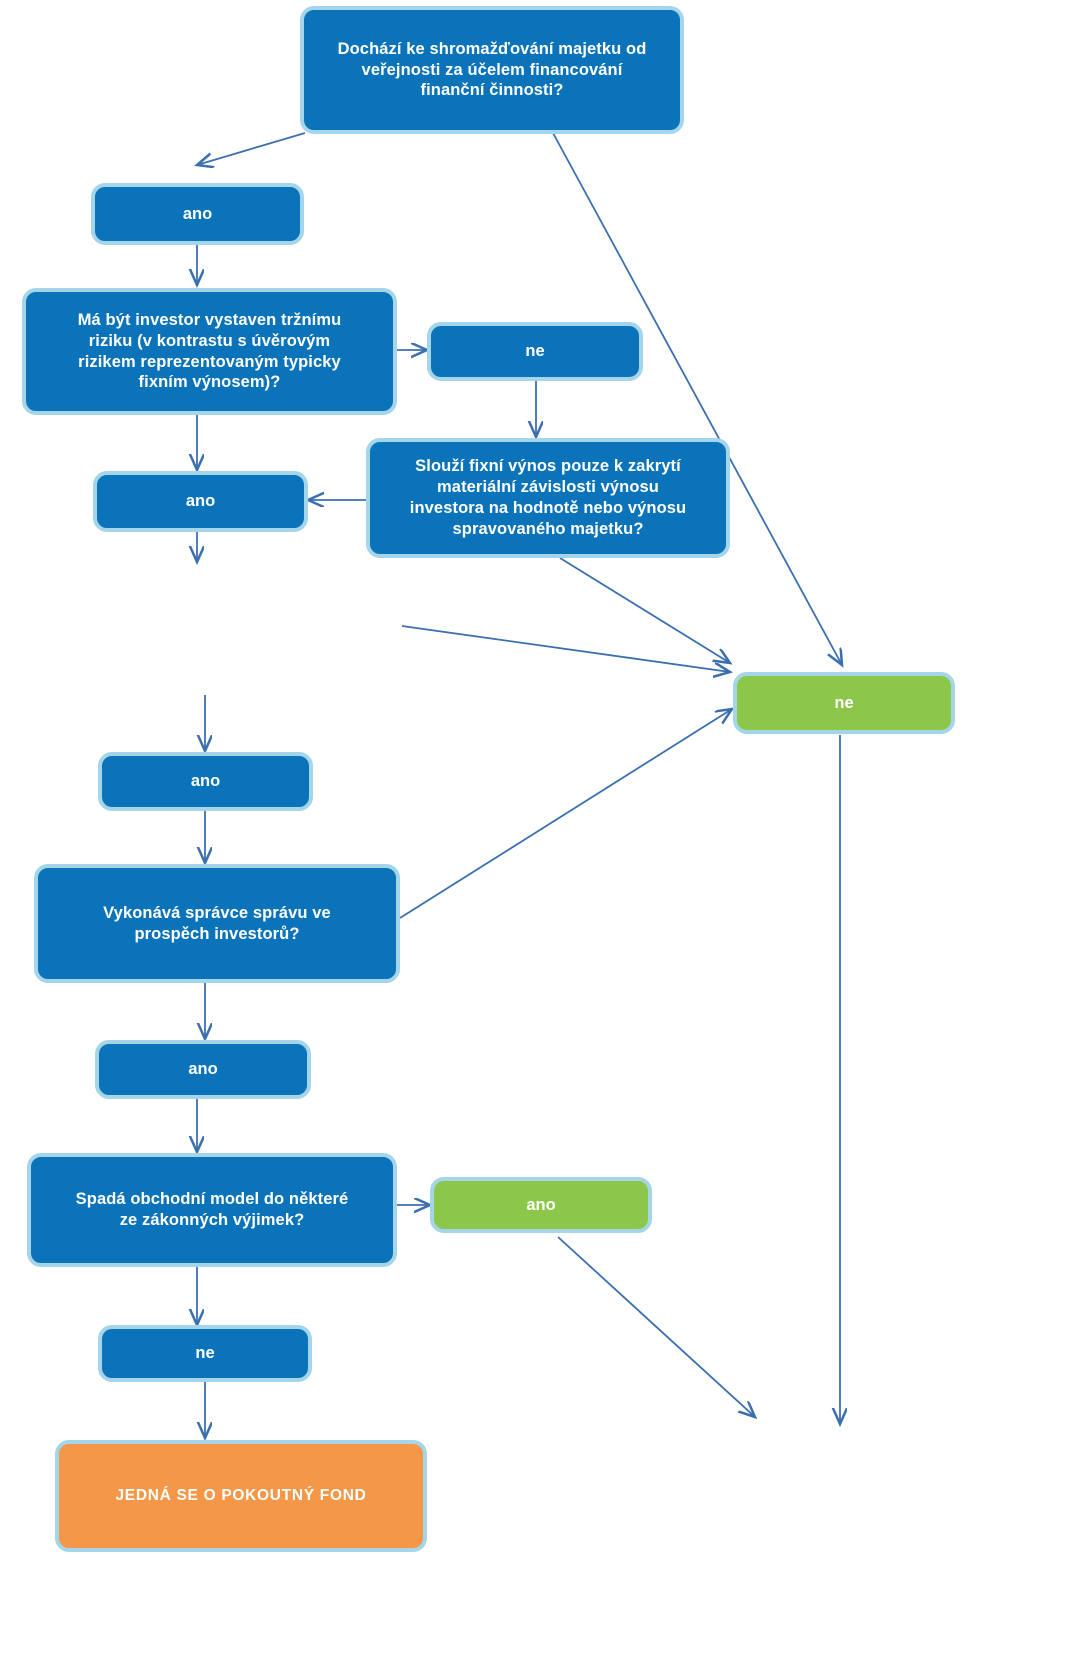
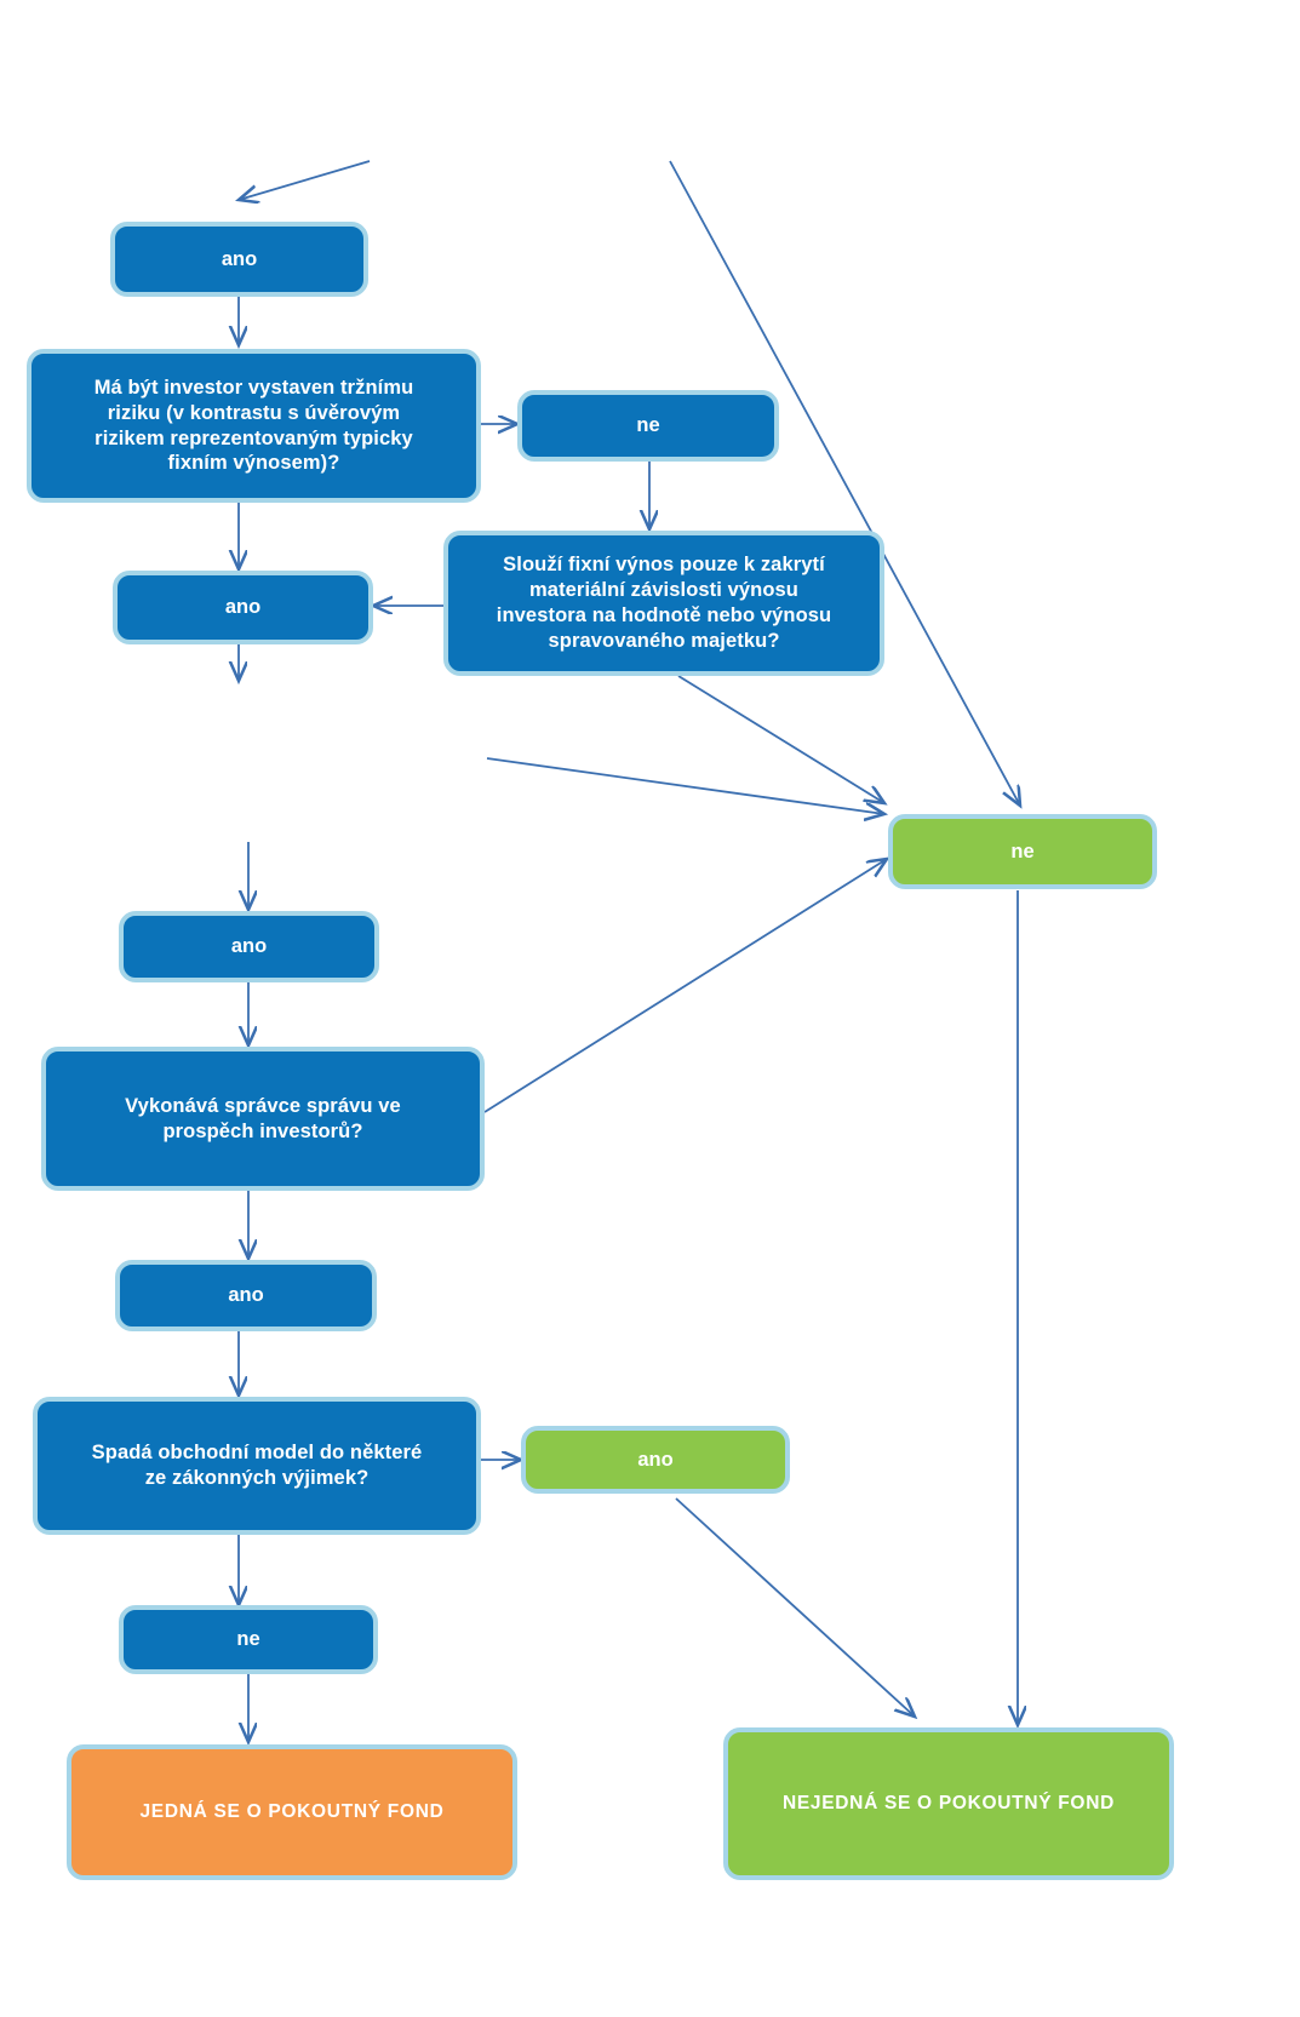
- Dochází ke shromažďování majetku od
- veřejnosti za účelem financování
- finanční činnosti?
  ano
  Má být investor vystaven tržnímu
  riziku (v kontrastu s úvěrovým
  rizikem reprezentovaným typicky
  fixním výnosem)?
  ne
  Slouží fixní výnos pouze k zakrytí
  materiální závislosti výnosu
  investora na hodnotě nebo výnosu
  spravovaného majetku?
  ano
  ano
  Vykonává správce správu ve
  prospěch investorů?
  ano
  Spadá obchodní model do některé
  ze zákonných výjimek?
  ano
  ne
  ne
  JEDNÁ SE O POKOUTNÝ FOND
+ NEJEDNÁ SE O POKOUTNÝ FOND
